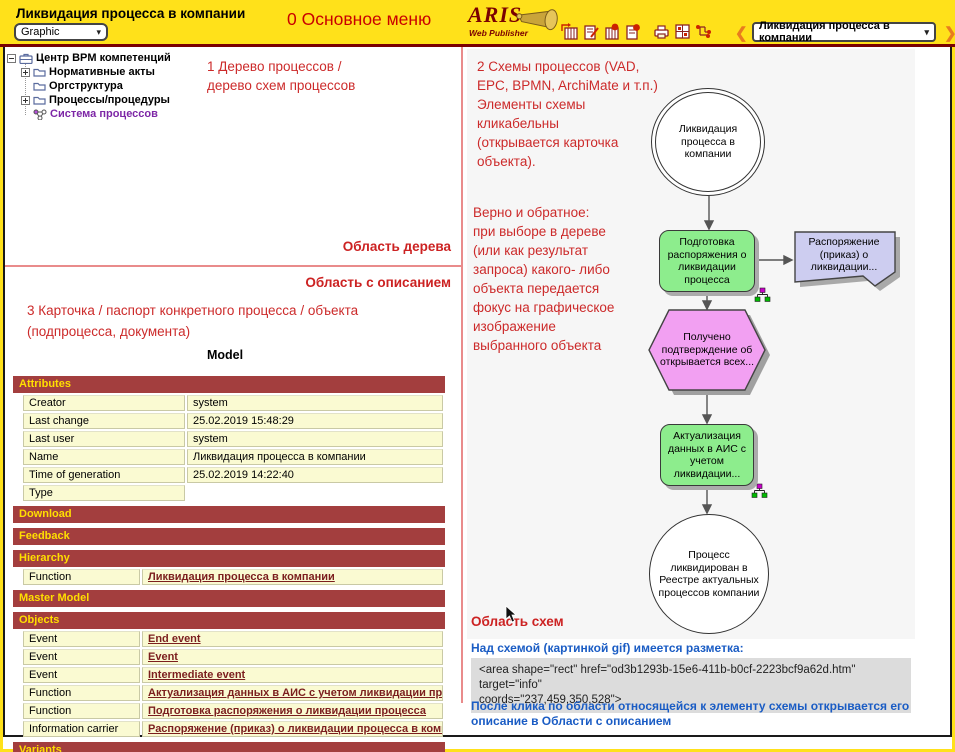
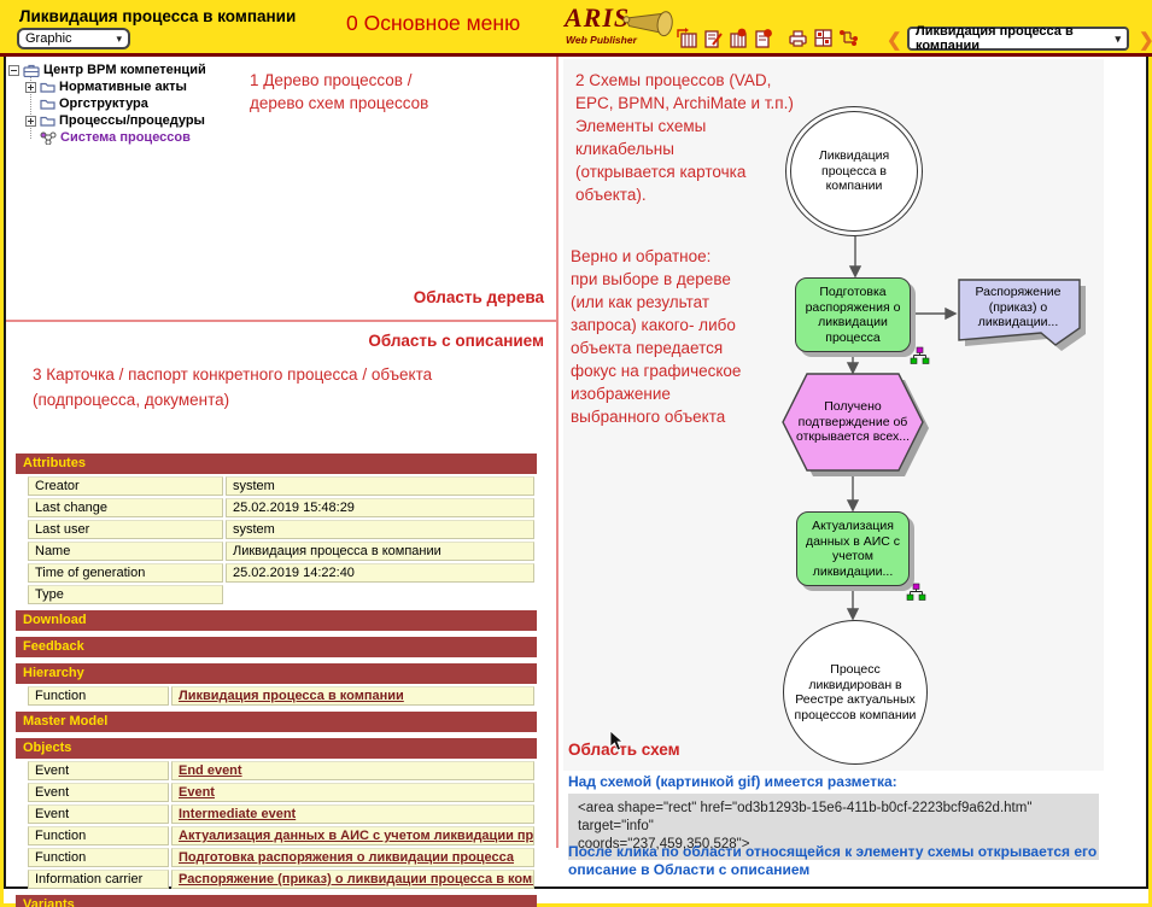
  Ликвидация процесса в компании
  Graphic
  ▾
  0 Основное меню
  ARIS
  Web Publisher
  ❮
  Ликвидация процесса в компании
  ▾
  ❯
  Центр BPM компетенций
  Нормативные акты
  Оргструктура
  Процессы/процедуры
  Система процессов
  1 Дерево процессов /
  дерево схем процессов
  Область дерева
  Область с описанием
  3 Карточка / паспорт конкретного процесса / объекта
  (подпроцесса, документа)
- Model
  Attributes
  Creator
  system
  Last change
  25.02.2019 15:48:29
  Last user
  system
  Name
  Ликвидация процесса в компании
  Time of generation
  25.02.2019 14:22:40
  Type
  Download
  Feedback
  Hierarchy
  Function
  Ликвидация процесса в компании
  Master Model
  Objects
  Event
  End event
  Event
  Event
  Event
  Intermediate event
  Function
  Актуализация данных в АИС с учетом ликвидации пр
  Function
  Подготовка распоряжения о ликвидации процесса
  Information carrier
  Распоряжение (приказ) о ликвидации процесса в ком
  Variants
  2 Схемы процессов (VAD,
  EPC, BPMN, ArchiMate и т.п.)
  Элементы схемы
  кликабельны
  (открывается карточка
  объекта).
  Верно и обратное:
  при выборе в дереве
  (или как результат
  запроса) какого- либо
  объекта передается
  фокус на графическое
  изображение
  выбранного объекта
  Ликвидация процесса в компании
  Подготовка распоряжения о ликвидации процесса
  Распоряжение (приказ) о ликвидации...
  Получено подтверждение об открывается всех...
  Актуализация данных в АИС с учетом ликвидации...
  Процесс ликвидирован в Реестре актуальных процессов компании
  Область схем
  Над схемой (картинкой gif) имеется разметка:
  <area shape="rect" href="od3b1293b-15e6-411b-b0cf-2223bcf9a62d.htm" target="info"
  coords="237,459,350,528">
  После клика по области относящейся к элементу схемы открывается его описание в Области с описанием
